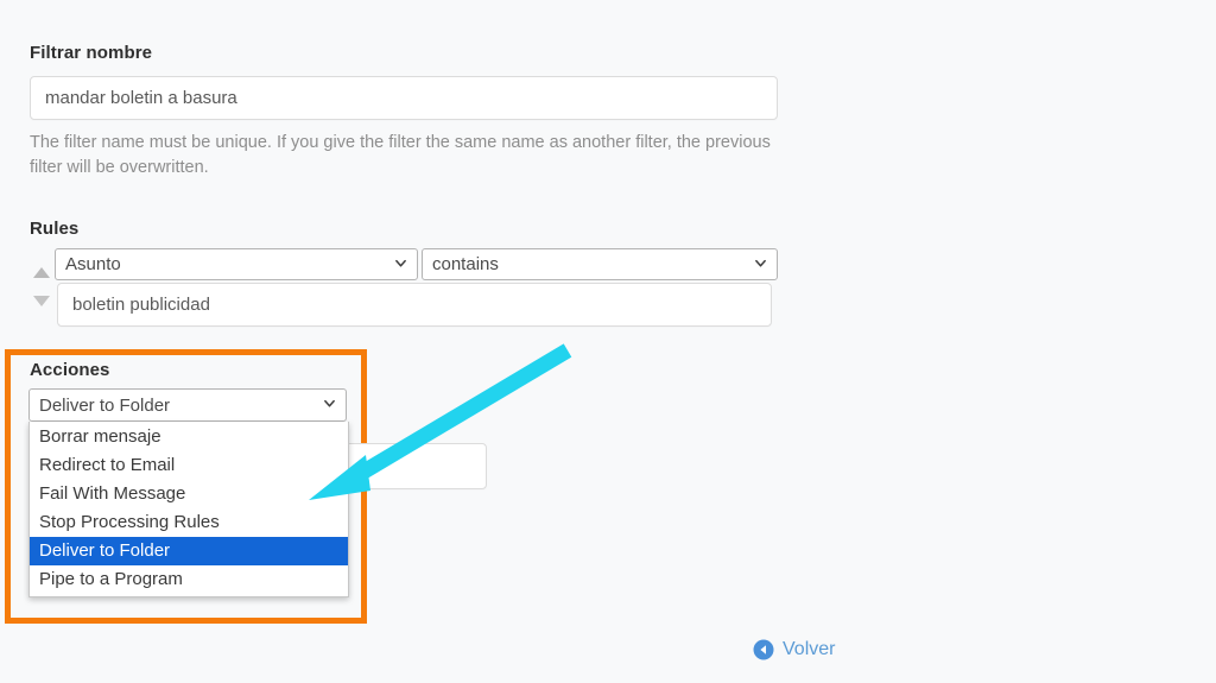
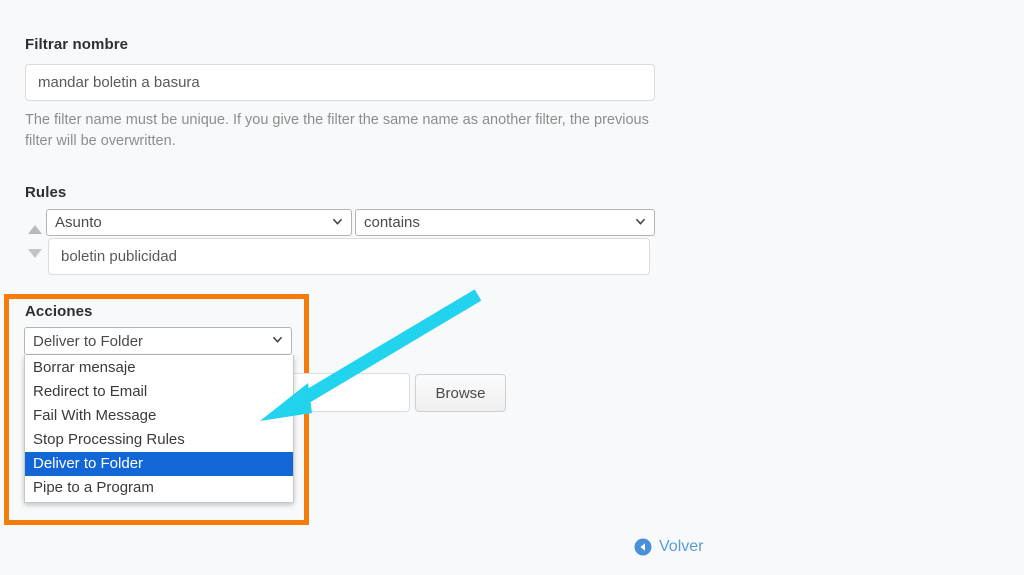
  Filtrar nombre
  mandar boletin a basura
  The filter name must be unique. If you give the filter the same name as another filter, the previous filter will be overwritten.
  Rules
  Asunto
  contains
  boletin publicidad
+ Browse
  Acciones
  Deliver to Folder
  Borrar mensaje
  Redirect to Email
  Fail With Message
  Stop Processing Rules
  Deliver to Folder
  Pipe to a Program
  Volver
